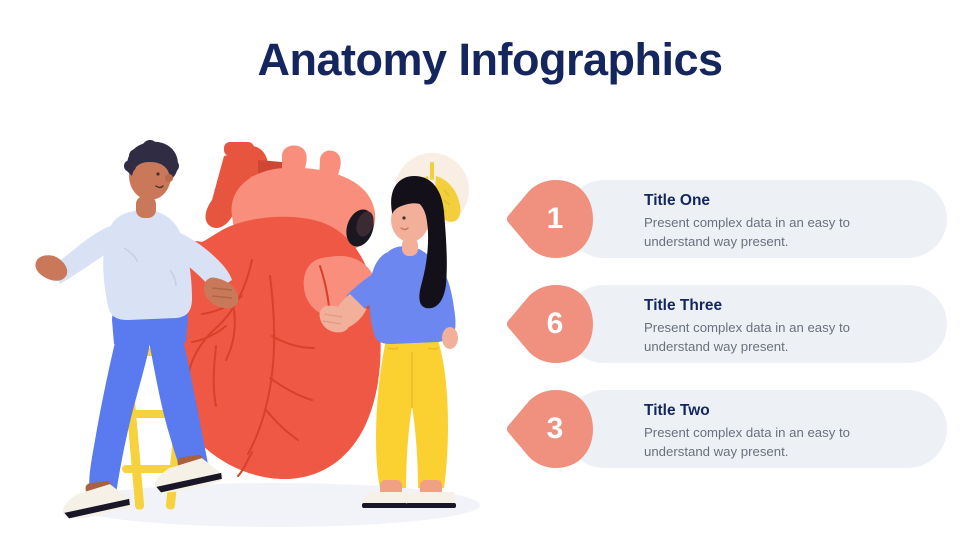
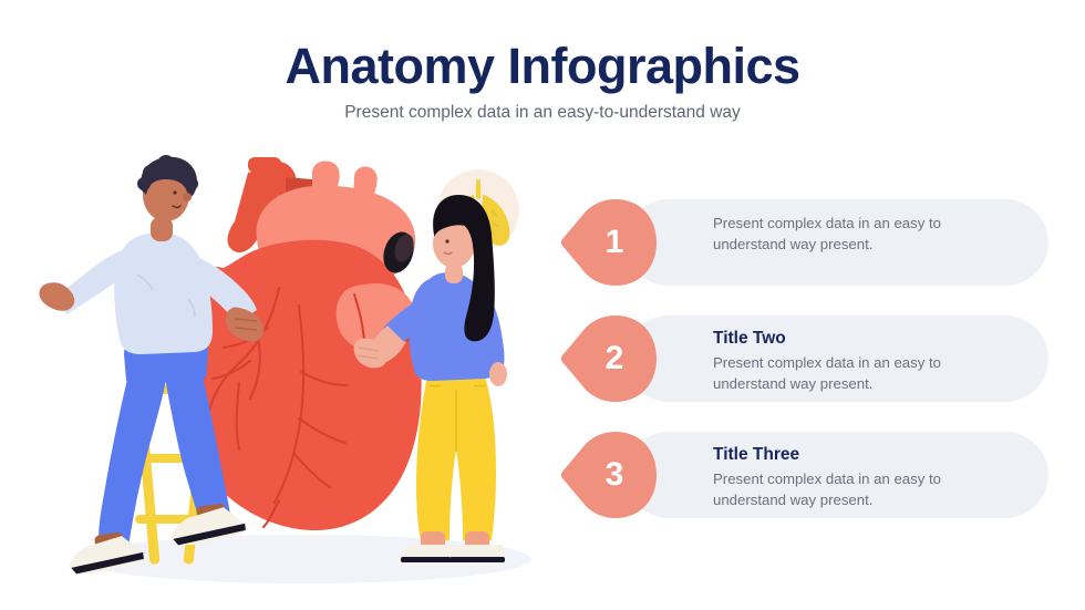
  Anatomy Infographics
+ Present complex data in an easy-to-understand way
  1
- Title One
  Present complex data in an easy to understand way present.
- 6
+ 2
- Title Three
+ Title Two
  Present complex data in an easy to understand way present.
  3
- Title Two
+ Title Three
  Present complex data in an easy to understand way present.
